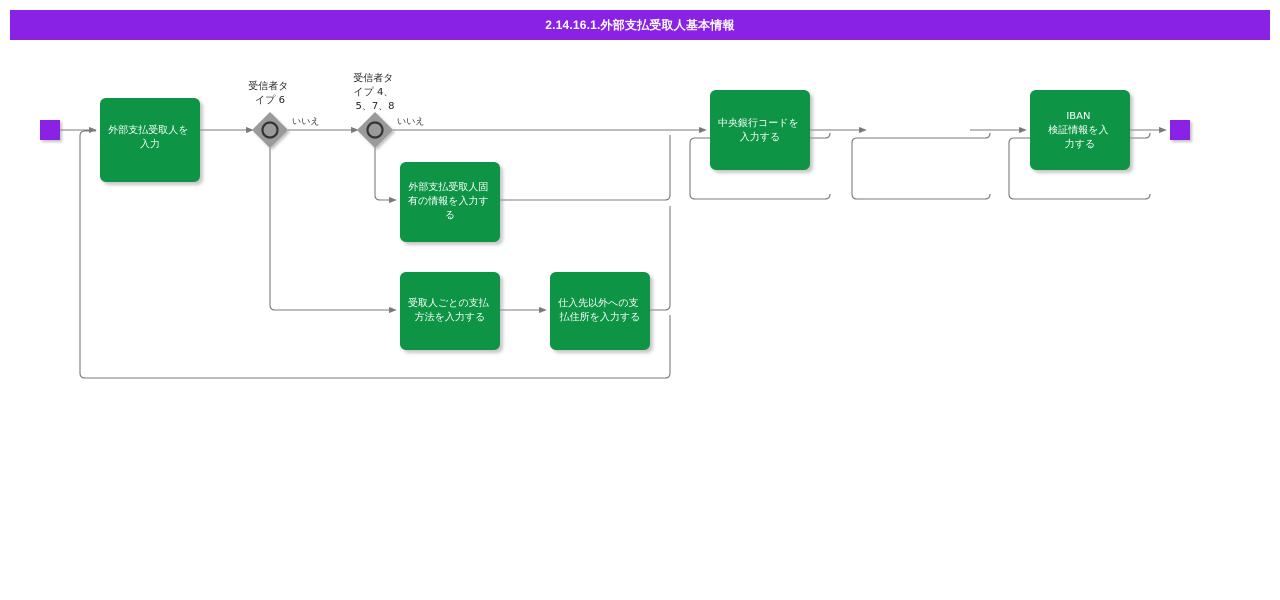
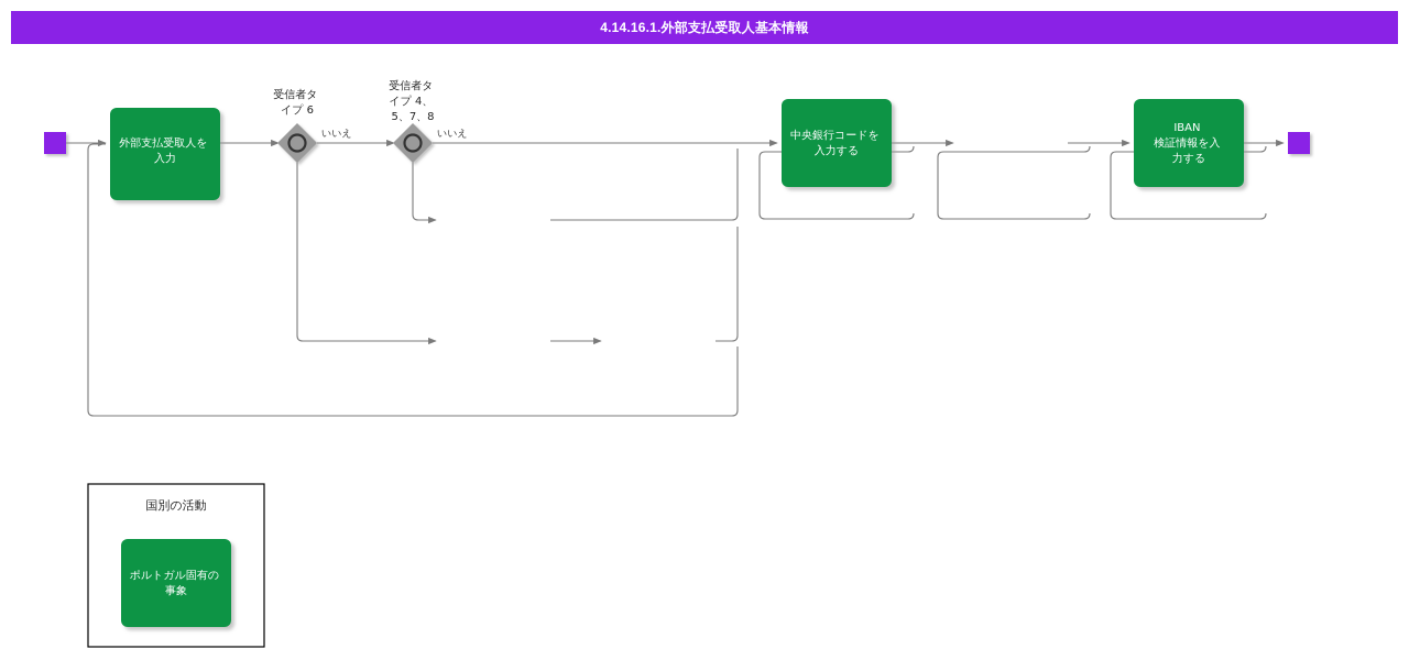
- 2.14.16.1.外部支払受取人基本情報
+ 4.14.16.1.外部支払受取人基本情報
  外部支払受取人を 入力
  受信者タ イプ 6
  いいえ
  受信者タ イプ 4、 5、7、8
  いいえ
- 外部支払受取人固 有の情報を入力す る
- 受取人ごとの支払 方法を入力する
- 仕入先以外への支 払住所を入力する
  中央銀行コードを 入力する
  IBAN 検証情報を入 力する
+ 国別の活動
+ ポルトガル固有の 事象
